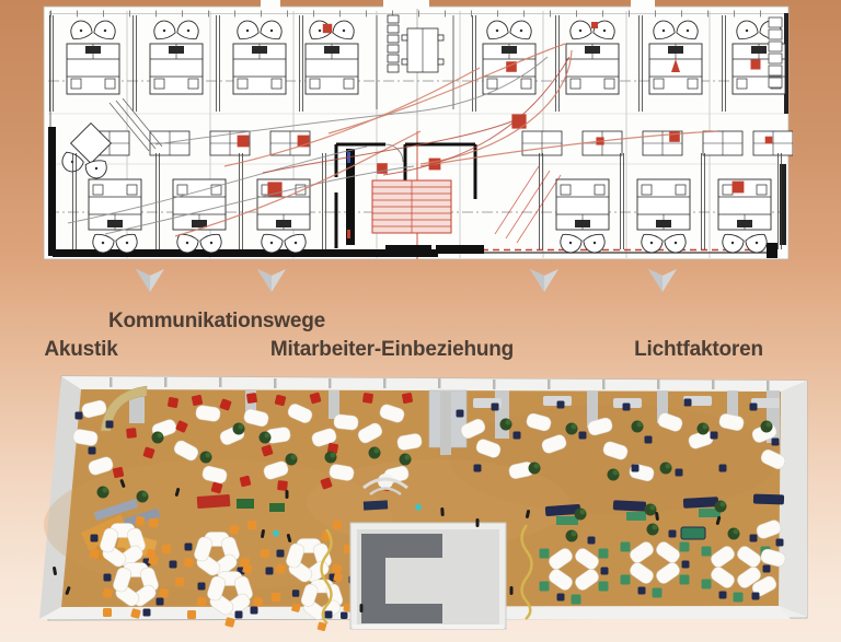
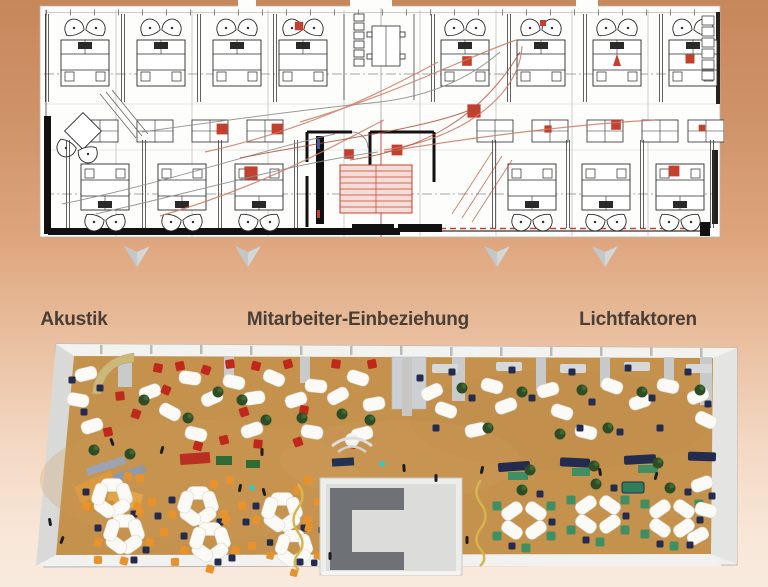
- Kommunikationswege
  Akustik
  Mitarbeiter-Einbeziehung
  Lichtfaktoren
